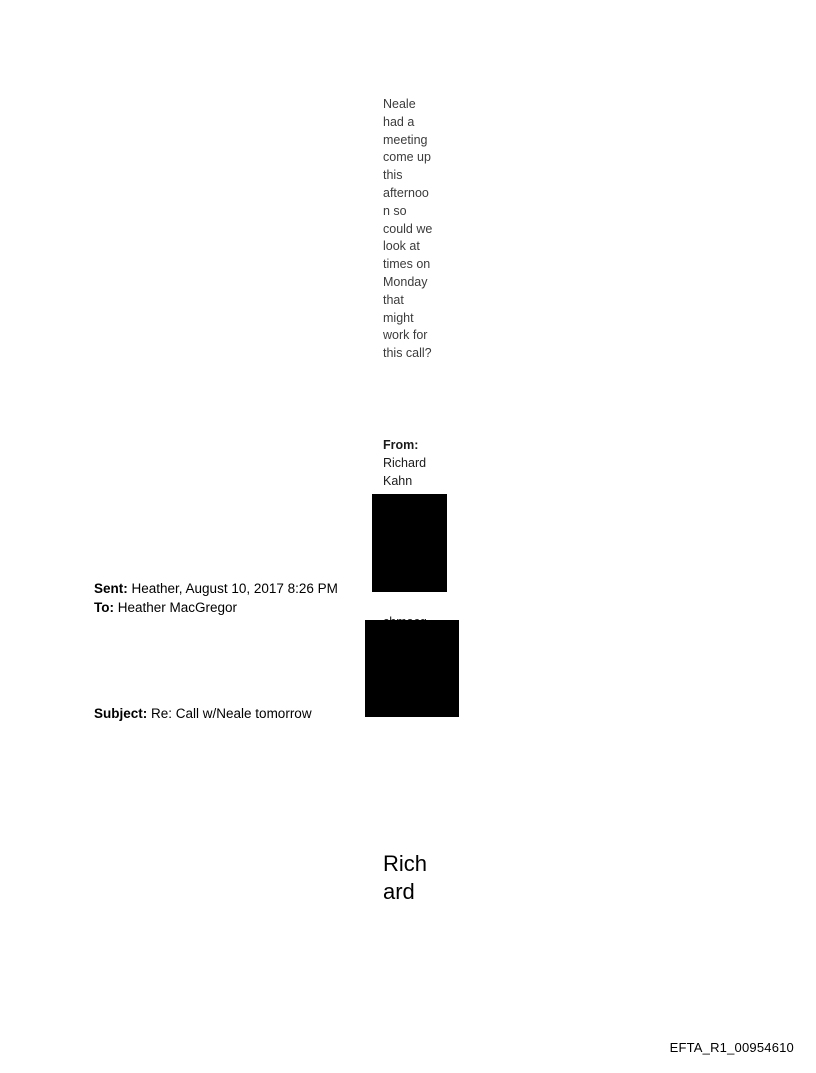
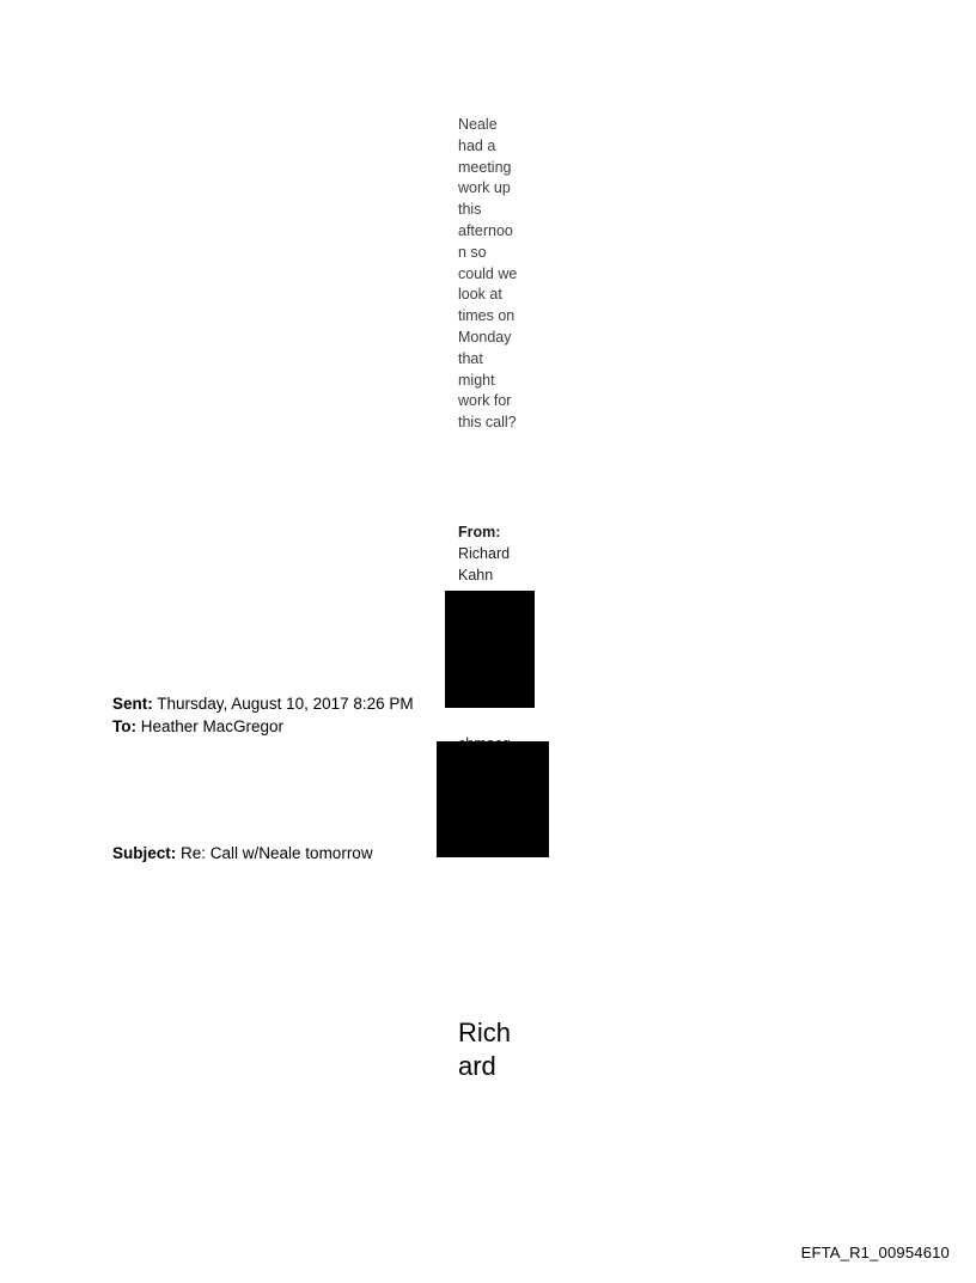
- Neale had a meeting come up this afternoon so could we look at times on Monday that might work for this call?
+ Neale had a meeting work up this afternoon so could we look at times on Monday that might work for this call?
  From: Richard Kahn
- Sent: Heather, August 10, 2017 8:26 PM
+ Sent: Thursday, August 10, 2017 8:26 PM
  To: Heather MacGregor
  Subject: Re: Call w/Neale tomorrow
  Richard
  EFTA_R1_00954610
